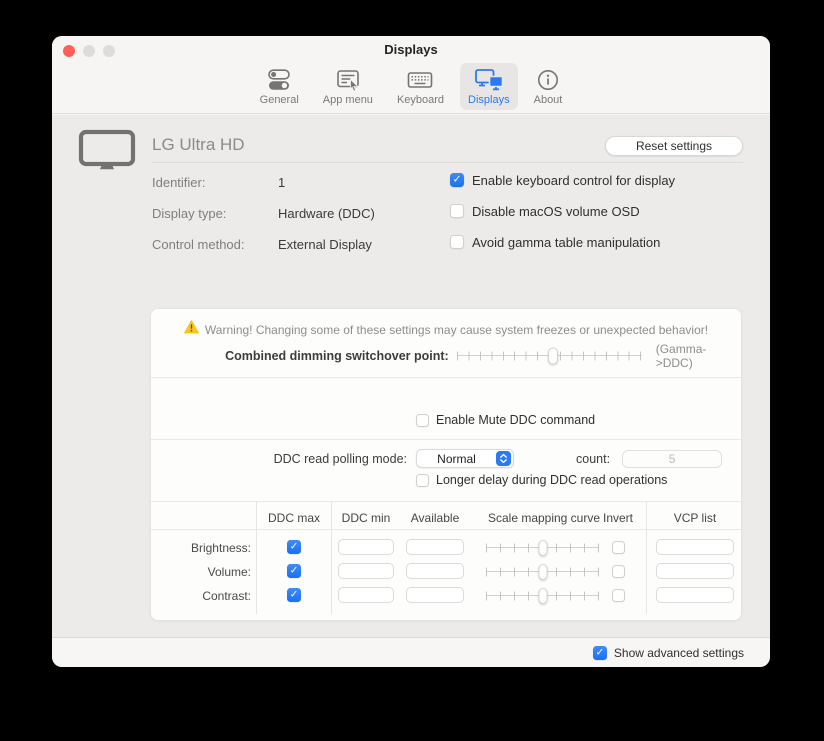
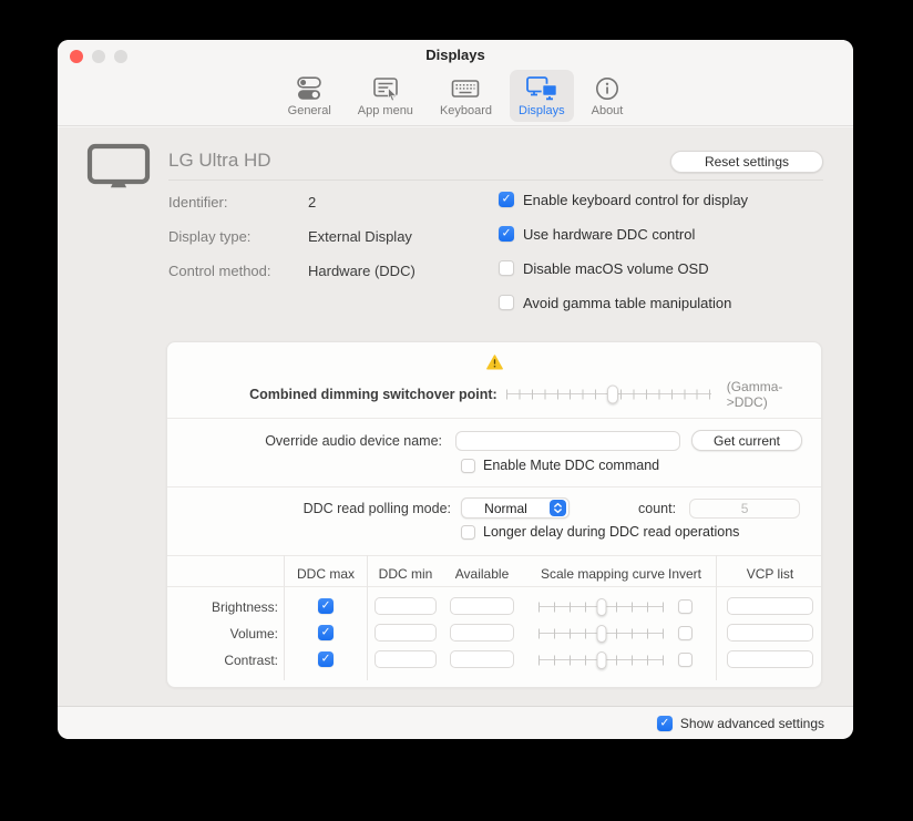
  Displays
  General
  App menu
  Keyboard
  Displays
  About
  LG Ultra HD
  Reset settings
  Identifier:
- 1
+ 2
  Display type:
- Hardware (DDC)
+ External Display
  Control method:
- External Display
+ Hardware (DDC)
  Enable keyboard control for display
+ Use hardware DDC control
  Disable macOS volume OSD
  Avoid gamma table manipulation
- Warning! Changing some of these settings may cause system freezes or unexpected behavior!
  Combined dimming switchover point:
  (Gamma->DDC)
+ Override audio device name:
+ Get current
  Enable Mute DDC command
  DDC read polling mode:
  Normal
  count:
  5
  Longer delay during DDC read operations
  DDC max
  DDC min
  Available
  Scale mapping curve
  Invert
  VCP list
  Brightness:
  Volume:
  Contrast:
  Show advanced settings
